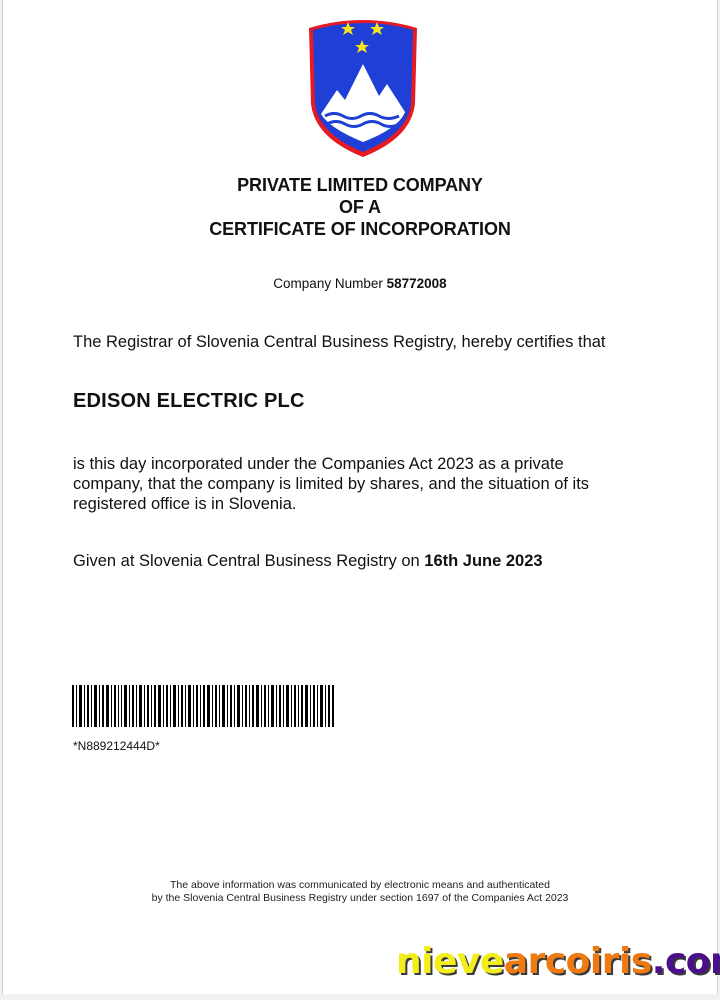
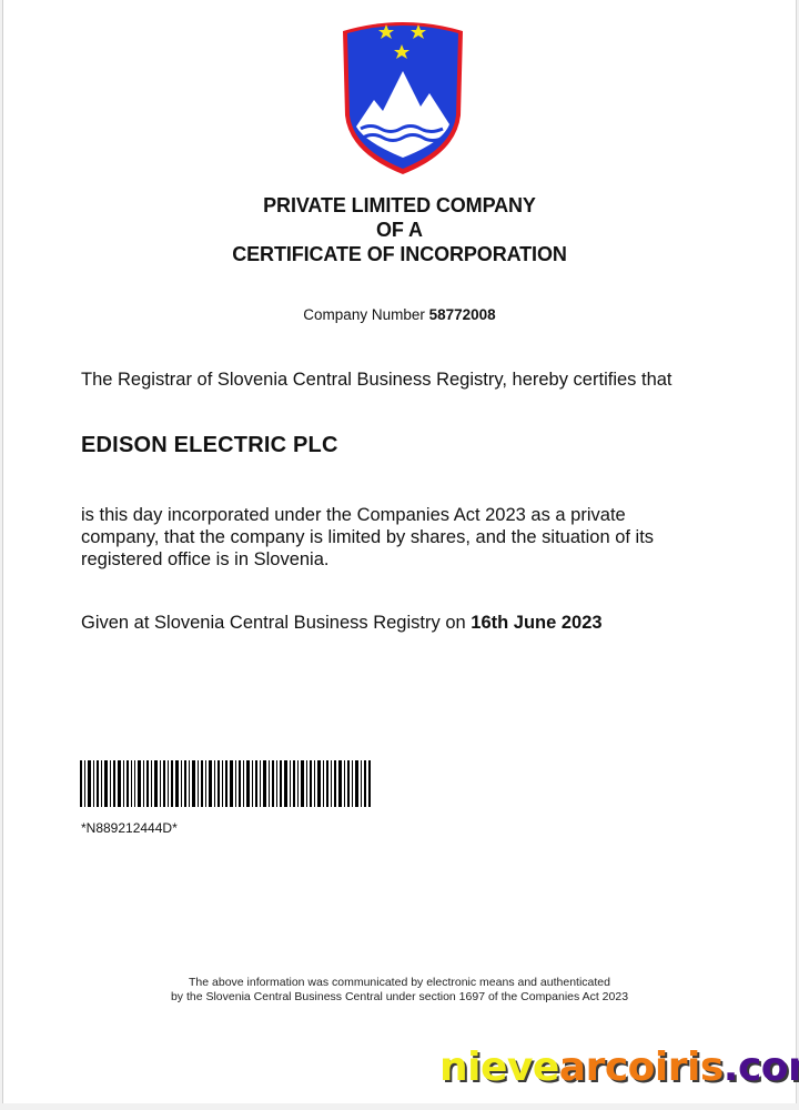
  PRIVATE LIMITED COMPANY
  OF A
  CERTIFICATE OF INCORPORATION
  Company Number 58772008
  The Registrar of Slovenia Central Business Registry, hereby certifies that
  EDISON ELECTRIC PLC
  is this day incorporated under the Companies Act 2023 as a private company, that the company is limited by shares, and the situation of its registered office is in Slovenia.
  Given at Slovenia Central Business Registry on 16th June 2023
  *N889212444D*
  The above information was communicated by electronic means and authenticated
- by the Slovenia Central Business Registry under section 1697 of the Companies Act 2023
+ by the Slovenia Central Business Central under section 1697 of the Companies Act 2023
  nievearcoiris.co
